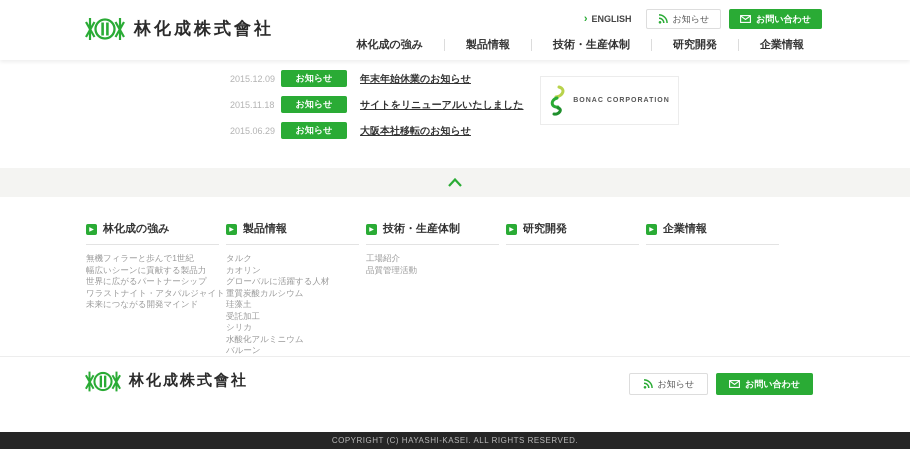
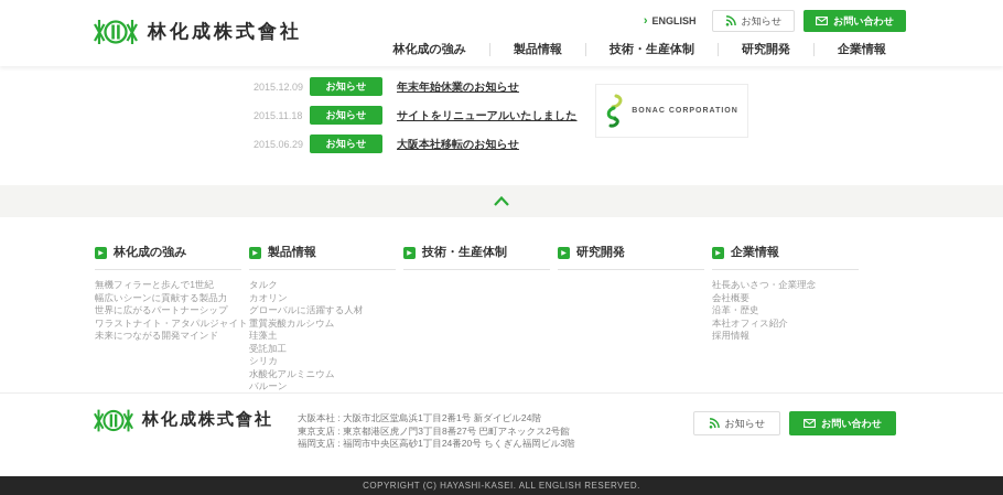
  林化成株式會社
  ›
  ENGLISH
  お知らせ
  お問い合わせ
  林化成の強み
  製品情報
  技術・生産体制
  研究開発
  企業情報
  2015.12.09
  お知らせ
  年末年始休業のお知らせ
  2015.11.18
  お知らせ
  サイトをリニューアルいたしました
  2015.06.29
  お知らせ
  大阪本社移転のお知らせ
  林化成の強み
  無機フィラーと歩んで1世紀
  幅広いシーンに貢献する製品力
  世界に広がるパートナーシップ
  ワラストナイト・アタパルジャイト
  未来につながる開発マインド
  製品情報
  タルク
  カオリン
  グローバルに活躍する人材
  重質炭酸カルシウム
  珪藻土
  受託加工
  シリカ
  水酸化アルミニウム
  バルーン
  技術・生産体制
- 工場紹介
- 品質管理活動
  研究開発
  企業情報
+ 社長あいさつ・企業理念
+ 会社概要
+ 沿革・歴史
+ 本社オフィス紹介
+ 採用情報
  林化成株式會社
+ 大阪本社 : 大阪市北区堂島浜1丁目2番1号 新ダイビル24階
+ 東京支店 : 東京都港区虎ノ門3丁目8番27号 巴町アネックス2号館
+ 福岡支店 : 福岡市中央区高砂1丁目24番20号 ちくぎん福岡ビル3階
  お知らせ
  お問い合わせ
- COPYRIGHT (C) HAYASHI-KASEI. ALL RIGHTS RESERVED.
+ COPYRIGHT (C) HAYASHI-KASEI. ALL ENGLISH RESERVED.
